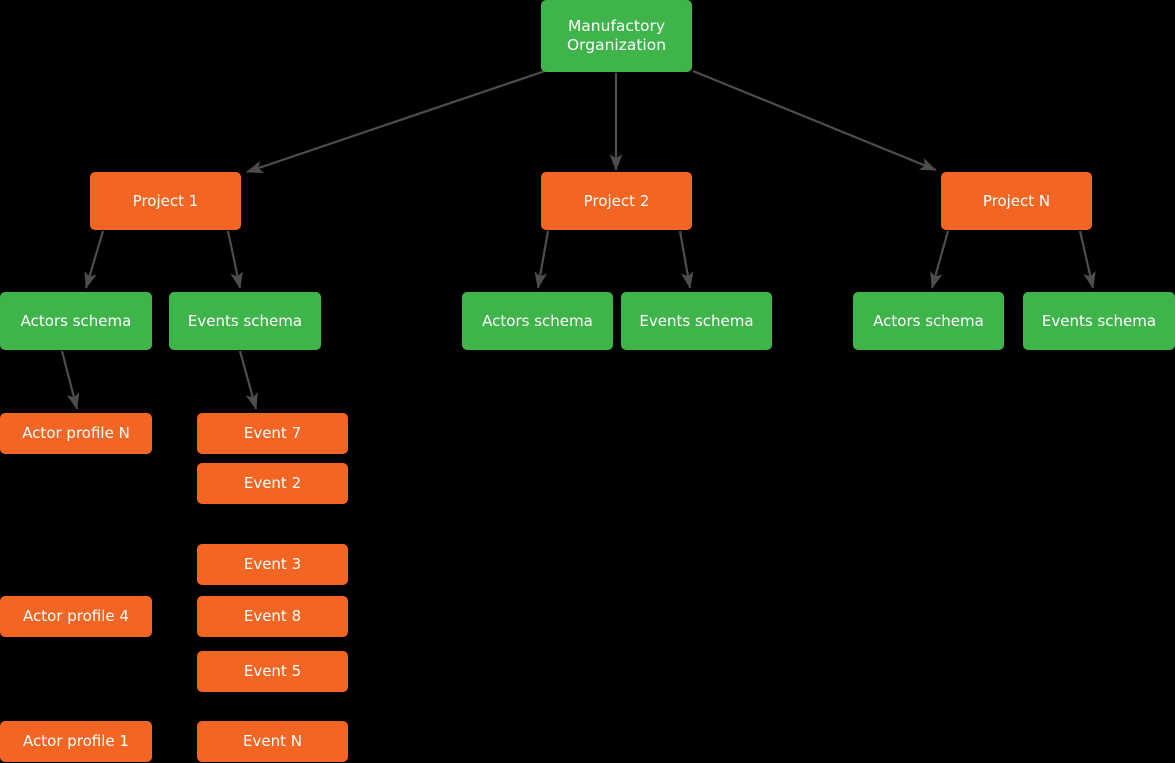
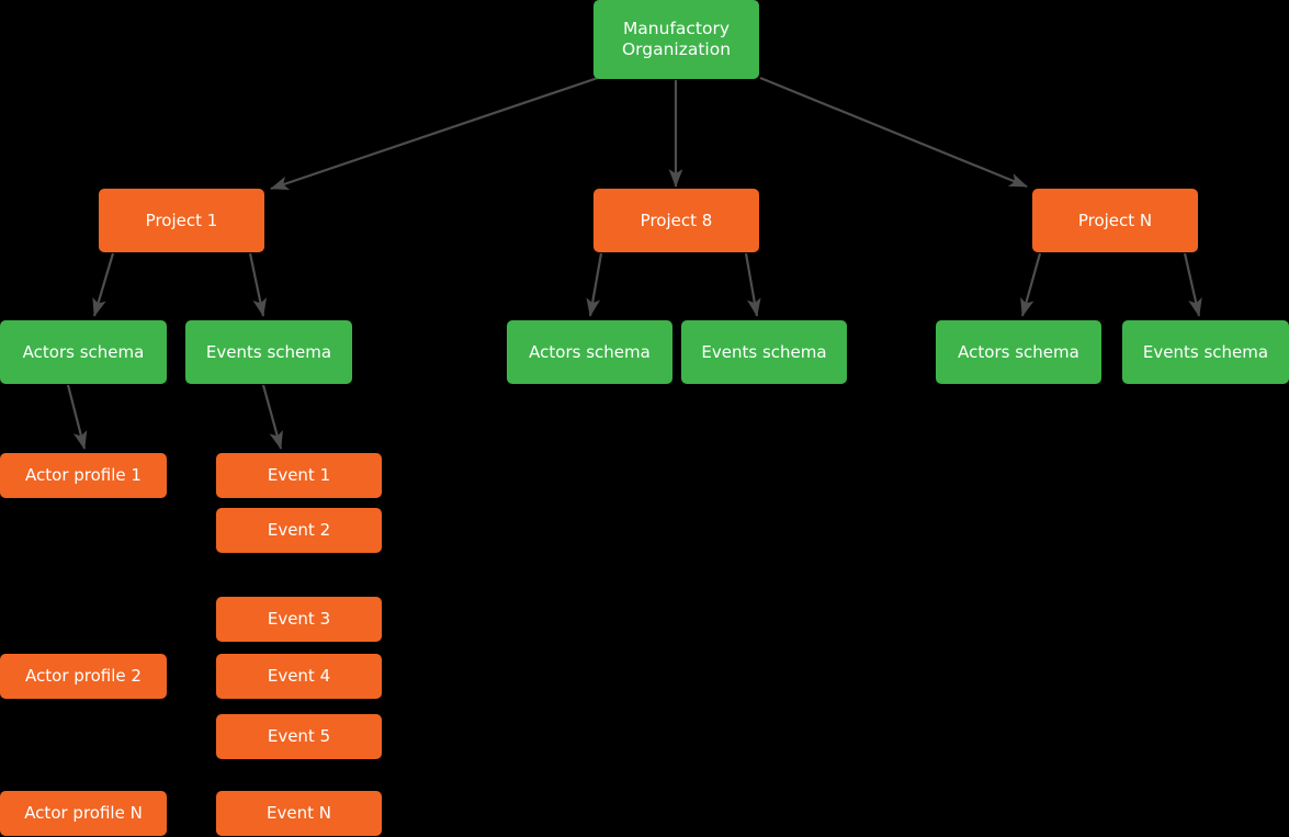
  Manufactory
  Organization
  Project 1
- Project 2
+ Project 8
  Project N
  Actors schema
  Events schema
  Actors schema
  Events schema
  Actors schema
  Events schema
- Actor profile N
+ Actor profile 1
- Actor profile 4
+ Actor profile 2
- Actor profile 1
+ Actor profile N
- Event 7
+ Event 1
  Event 2
  Event 3
- Event 8
+ Event 4
  Event 5
  Event N
